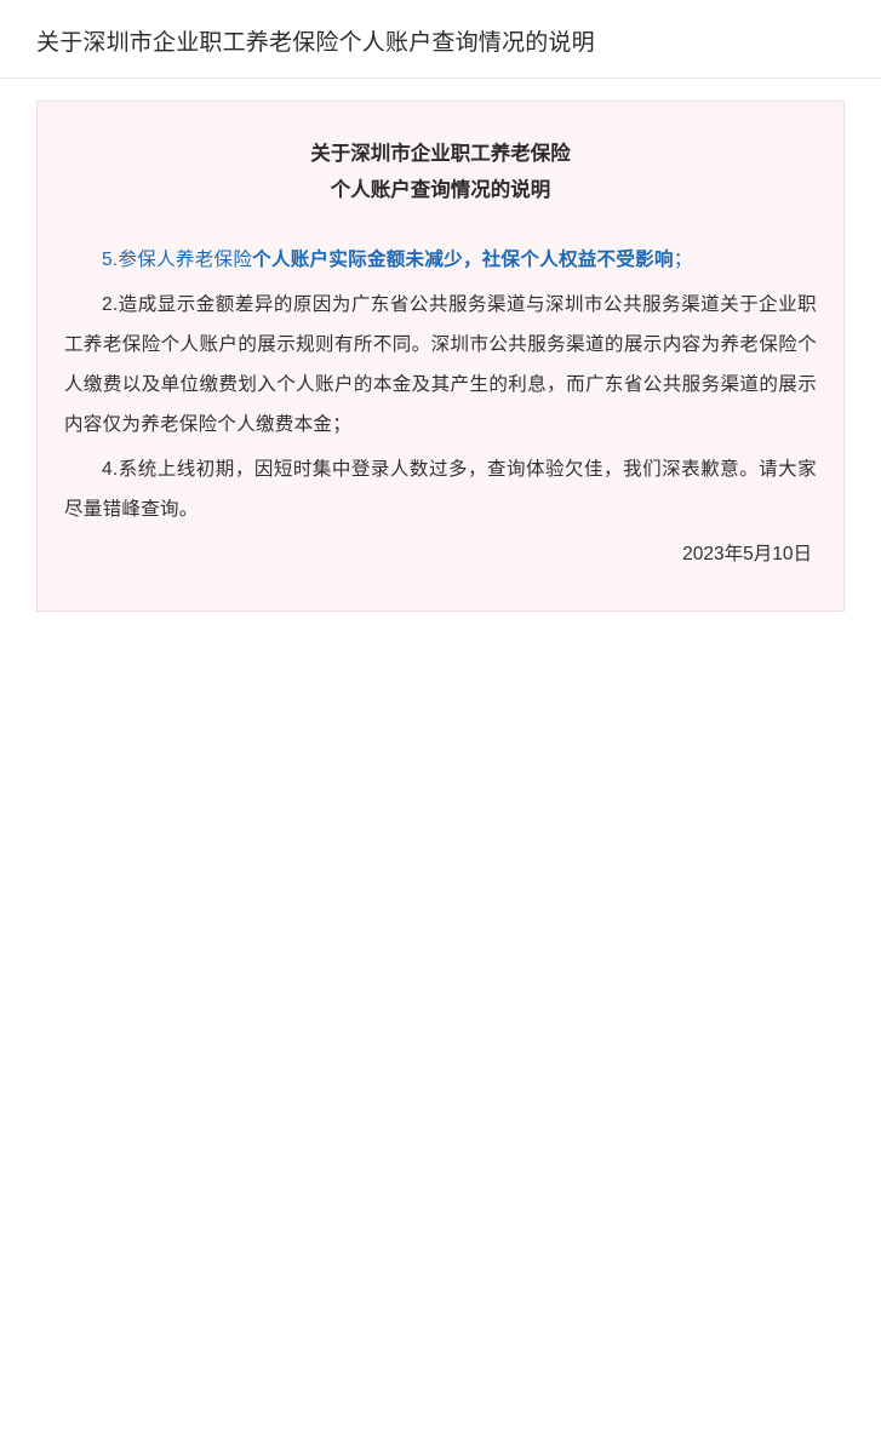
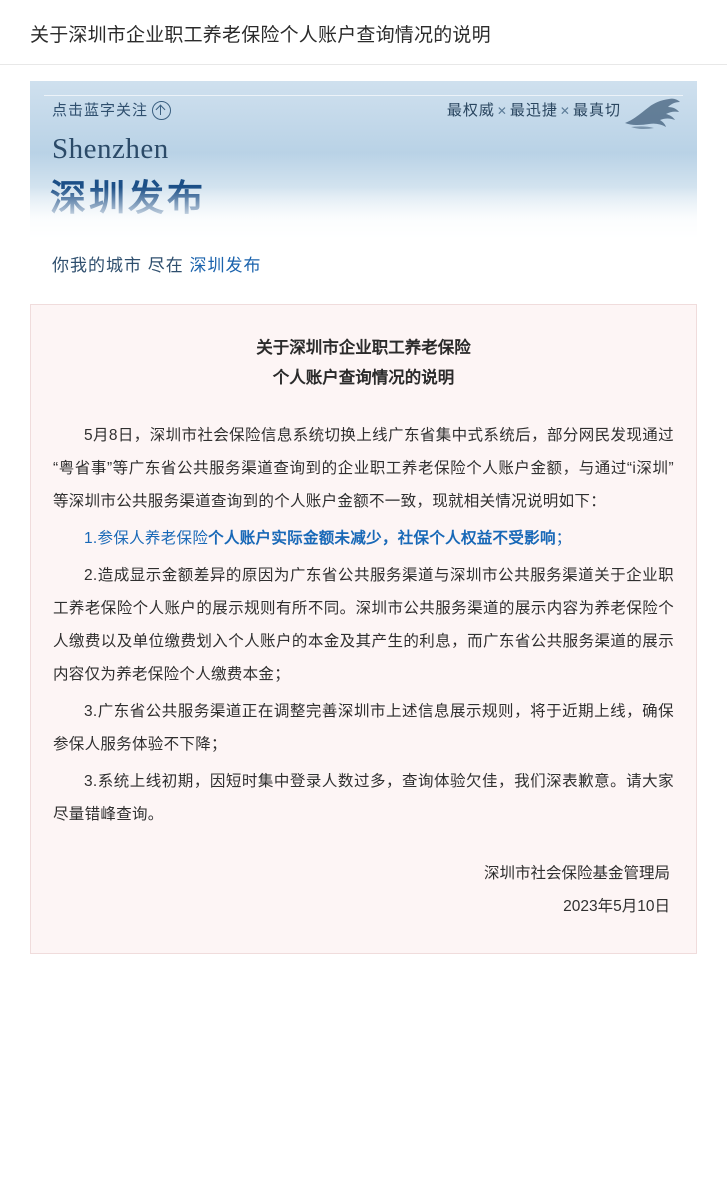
  关于深圳市企业职工养老保险个人账户查询情况的说明
+ 点击蓝字关注
+ 最权威 ✕ 最迅捷 ✕ 最真切
+ Shenzhen
+ 你我的城市 尽在 深圳发布
  关于深圳市企业职工养老保险
  个人账户查询情况的说明
+ 5月8日，深圳市社会保险信息系统切换上线广东省集中式系统后，部分网民发现通过“粤省事”等广东省公共服务渠道查询到的企业职工养老保险个人账户金额，与通过“i深圳”等深圳市公共服务渠道查询到的个人账户金额不一致，现就相关情况说明如下：
- 5.参保人养老保险个人账户实际金额未减少，社保个人权益不受影响；
+ 1.参保人养老保险个人账户实际金额未减少，社保个人权益不受影响；
  2.造成显示金额差异的原因为广东省公共服务渠道与深圳市公共服务渠道关于企业职工养老保险个人账户的展示规则有所不同。深圳市公共服务渠道的展示内容为养老保险个人缴费以及单位缴费划入个人账户的本金及其产生的利息，而广东省公共服务渠道的展示内容仅为养老保险个人缴费本金；
+ 3.广东省公共服务渠道正在调整完善深圳市上述信息展示规则，将于近期上线，确保参保人服务体验不下降；
- 4.系统上线初期，因短时集中登录人数过多，查询体验欠佳，我们深表歉意。请大家尽量错峰查询。
+ 3.系统上线初期，因短时集中登录人数过多，查询体验欠佳，我们深表歉意。请大家尽量错峰查询。
+ 深圳市社会保险基金管理局
  2023年5月10日
